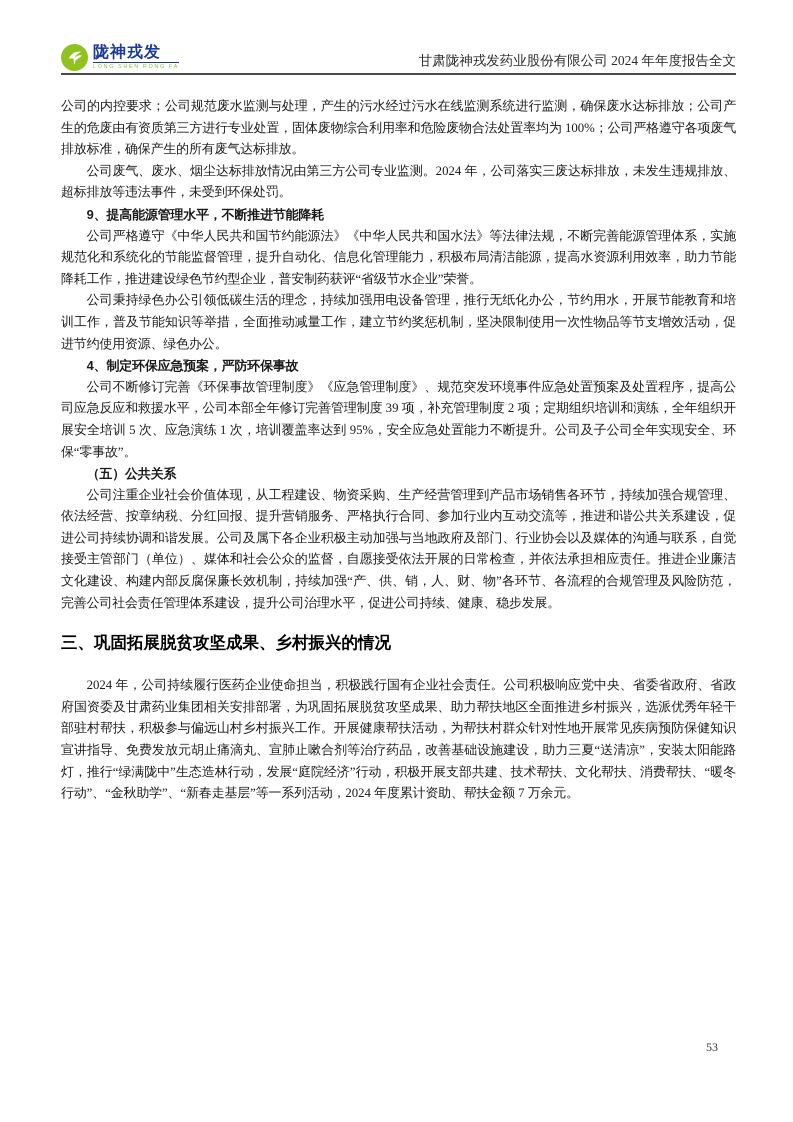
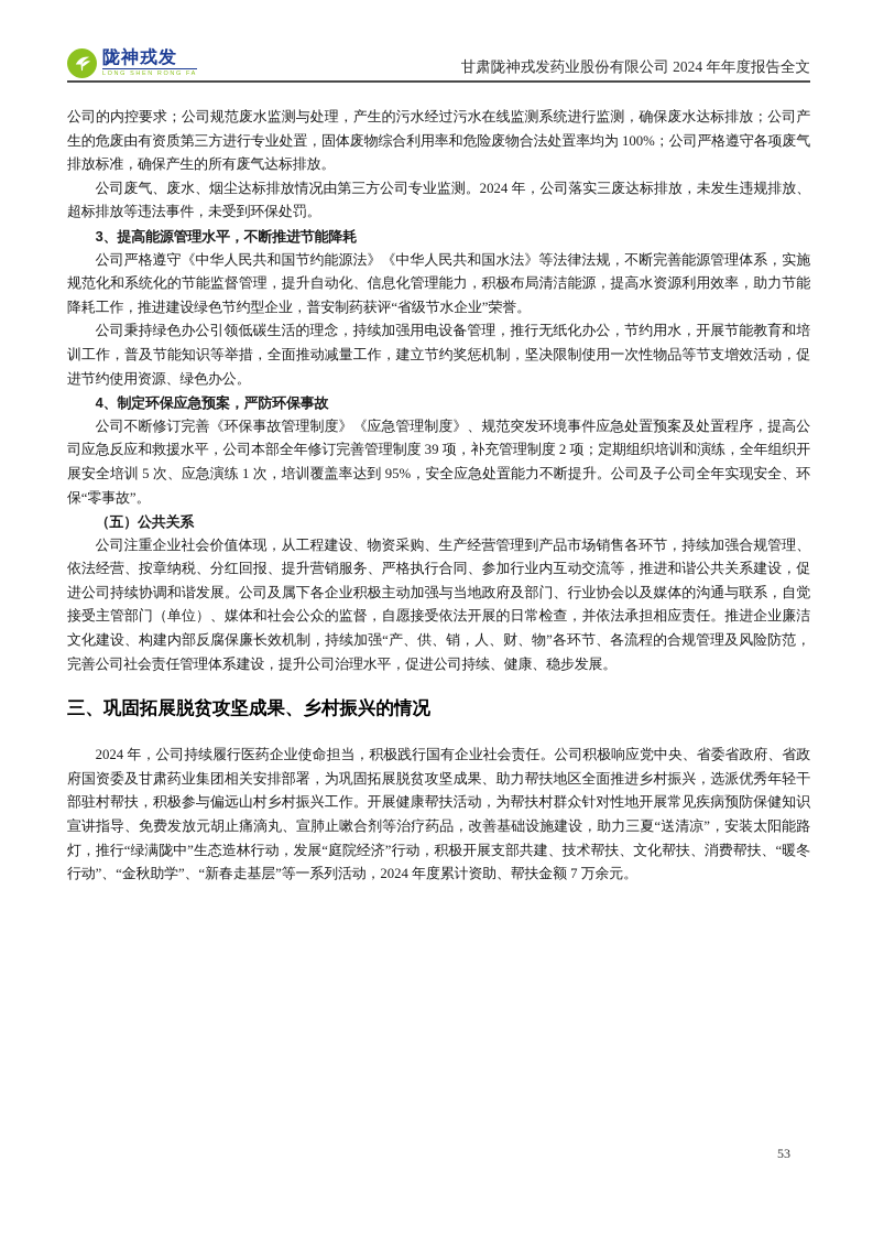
  陇神戎发
  甘肃陇神戎发药业股份有限公司 2024 年年度报告全文
  公司的内控要求；公司规范废水监测与处理，产生的污水经过污水在线监测系统进行监测，确保废水达标排放；公司产生的危废由有资质第三方进行专业处置，固体废物综合利用率和危险废物合法处置率均为 100%；公司严格遵守各项废气排放标准，确保产生的所有废气达标排放。
  公司废气、废水、烟尘达标排放情况由第三方公司专业监测。2024 年，公司落实三废达标排放，未发生违规排放、超标排放等违法事件，未受到环保处罚。
- 9、提高能源管理水平，不断推进节能降耗
+ 3、提高能源管理水平，不断推进节能降耗
  公司严格遵守《中华人民共和国节约能源法》《中华人民共和国水法》等法律法规，不断完善能源管理体系，实施规范化和系统化的节能监督管理，提升自动化、信息化管理能力，积极布局清洁能源，提高水资源利用效率，助力节能降耗工作，推进建设绿色节约型企业，普安制药获评“省级节水企业”荣誉。
  公司秉持绿色办公引领低碳生活的理念，持续加强用电设备管理，推行无纸化办公，节约用水，开展节能教育和培训工作，普及节能知识等举措，全面推动减量工作，建立节约奖惩机制，坚决限制使用一次性物品等节支增效活动，促进节约使用资源、绿色办公。
  4、制定环保应急预案，严防环保事故
  公司不断修订完善《环保事故管理制度》《应急管理制度》、规范突发环境事件应急处置预案及处置程序，提高公司应急反应和救援水平，公司本部全年修订完善管理制度 39 项，补充管理制度 2 项；定期组织培训和演练，全年组织开展安全培训 5 次、应急演练 1 次，培训覆盖率达到 95%，安全应急处置能力不断提升。公司及子公司全年实现安全、环保“零事故”。
  （五）公共关系
  公司注重企业社会价值体现，从工程建设、物资采购、生产经营管理到产品市场销售各环节，持续加强合规管理、依法经营、按章纳税、分红回报、提升营销服务、严格执行合同、参加行业内互动交流等，推进和谐公共关系建设，促进公司持续协调和谐发展。公司及属下各企业积极主动加强与当地政府及部门、行业协会以及媒体的沟通与联系，自觉接受主管部门（单位）、媒体和社会公众的监督，自愿接受依法开展的日常检查，并依法承担相应责任。推进企业廉洁文化建设、构建内部反腐保廉长效机制，持续加强“产、供、销，人、财、物”各环节、各流程的合规管理及风险防范，完善公司社会责任管理体系建设，提升公司治理水平，促进公司持续、健康、稳步发展。
  三、巩固拓展脱贫攻坚成果、乡村振兴的情况
  2024 年，公司持续履行医药企业使命担当，积极践行国有企业社会责任。公司积极响应党中央、省委省政府、省政府国资委及甘肃药业集团相关安排部署，为巩固拓展脱贫攻坚成果、助力帮扶地区全面推进乡村振兴，选派优秀年轻干部驻村帮扶，积极参与偏远山村乡村振兴工作。开展健康帮扶活动，为帮扶村群众针对性地开展常见疾病预防保健知识宣讲指导、免费发放元胡止痛滴丸、宣肺止嗽合剂等治疗药品，改善基础设施建设，助力三夏“送清凉”，安装太阳能路灯，推行“绿满陇中”生态造林行动，发展“庭院经济”行动，积极开展支部共建、技术帮扶、文化帮扶、消费帮扶、“暖冬行动”、“金秋助学”、“新春走基层”等一系列活动，2024 年度累计资助、帮扶金额 7 万余元。
  53
